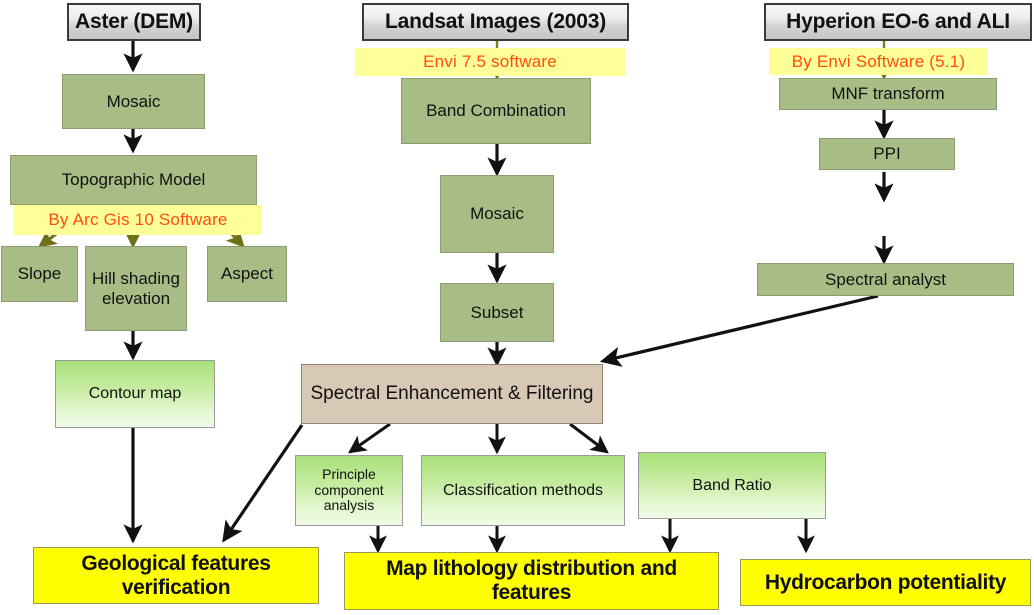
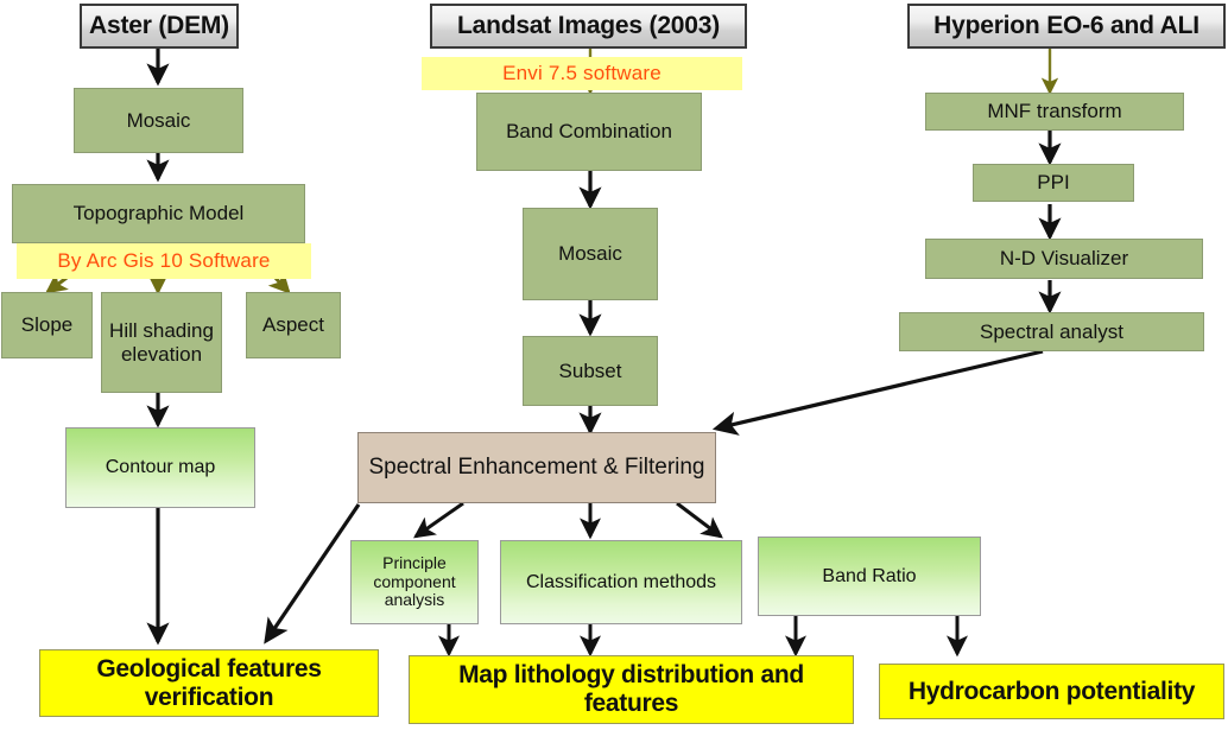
  Aster (DEM)
  Mosaic
  Topographic Model
  By Arc Gis 10 Software
  Slope
  Hill shading elevation
  Aspect
  Contour map
  Landsat Images (2003)
  Envi 7.5 software
  Band Combination
  Mosaic
  Subset
  Hyperion EO-6 and ALI
- By Envi Software (5.1)
  MNF transform
  PPI
+ N-D Visualizer
  Spectral analyst
  Spectral Enhancement & Filtering
  Principle component analysis
  Classification methods
  Band Ratio
  Geological features verification
  Map lithology distribution and features
  Hydrocarbon potentiality
